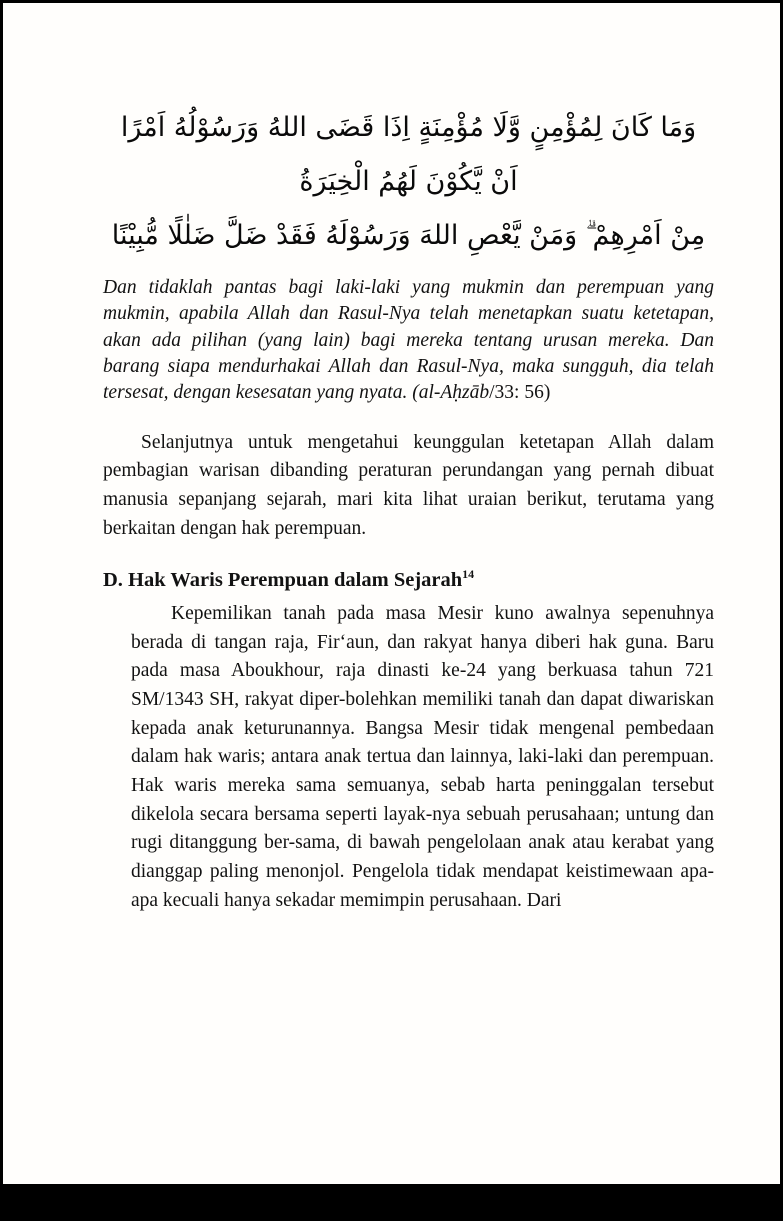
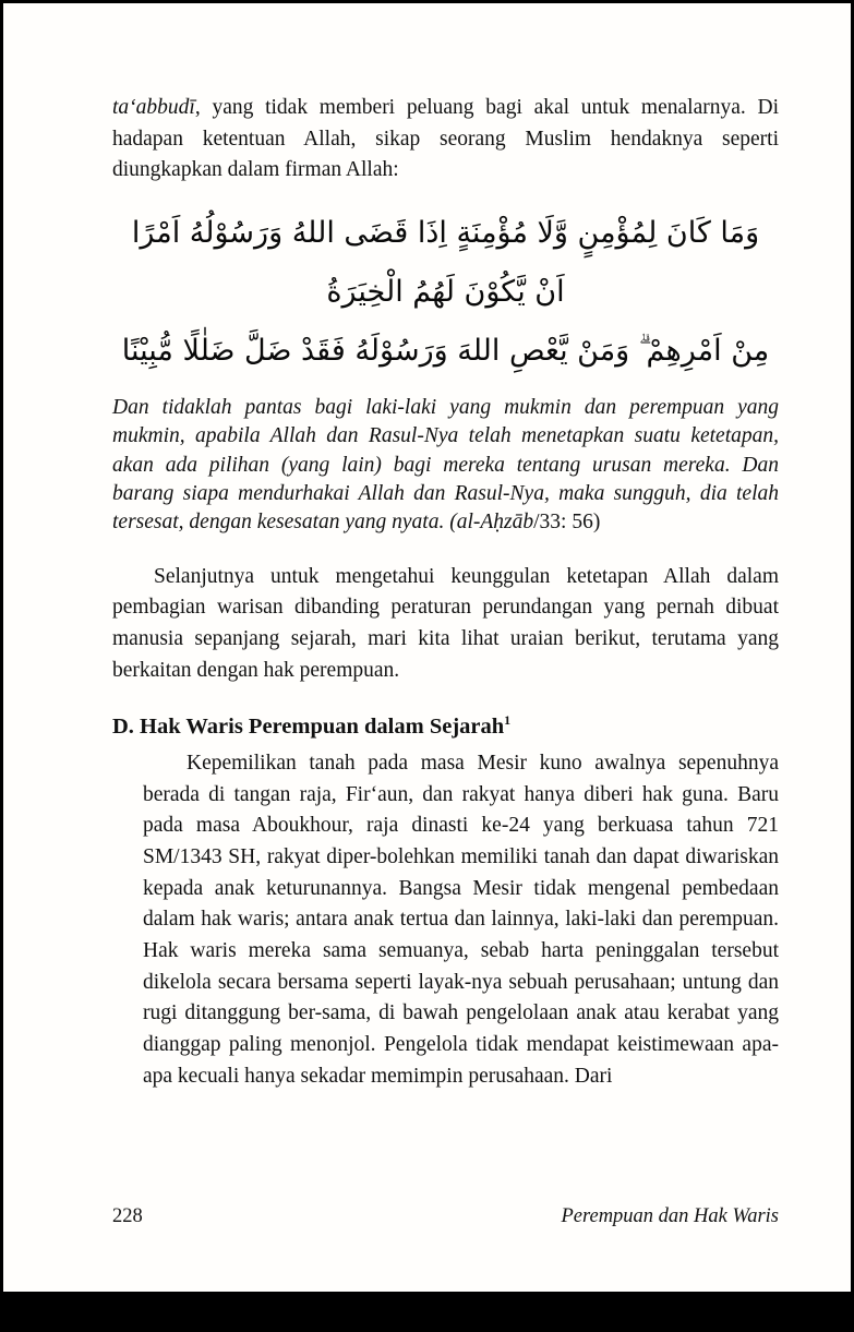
+ ta‘abbudī, yang tidak memberi peluang bagi akal untuk menalarnya. Di hadapan ketentuan Allah, sikap seorang Muslim hendaknya seperti diungkapkan dalam firman Allah:
  وَمَا كَانَ لِمُؤْمِنٍ وَّلَا مُؤْمِنَةٍ اِذَا قَضَى اللهُ وَرَسُوْلُهُ اَمْرًا اَنْ يَّكُوْنَ لَهُمُ الْخِيَرَةُ
  مِنْ اَمْرِهِمْ ۗ وَمَنْ يَّعْصِ اللهَ وَرَسُوْلَهُ فَقَدْ ضَلَّ ضَلٰلًا مُّبِيْنًا
  Dan tidaklah pantas bagi laki-laki yang mukmin dan perempuan yang mukmin, apabila Allah dan Rasul-Nya telah menetapkan suatu ketetapan, akan ada pilihan (yang lain) bagi mereka tentang urusan mereka. Dan barang siapa mendurhakai Allah dan Rasul-Nya, maka sungguh, dia telah tersesat, dengan kesesatan yang nyata. (al-Aḥzāb/33: 56)
  Selanjutnya untuk mengetahui keunggulan ketetapan Allah dalam pembagian warisan dibanding peraturan perundangan yang pernah dibuat manusia sepanjang sejarah, mari kita lihat uraian berikut, terutama yang berkaitan dengan hak perempuan.
- D. Hak Waris Perempuan dalam Sejarah14
+ D. Hak Waris Perempuan dalam Sejarah1
  Kepemilikan tanah pada masa Mesir kuno awalnya sepenuhnya berada di tangan raja, Fir‘aun, dan rakyat hanya diberi hak guna. Baru pada masa Aboukhour, raja dinasti ke-24 yang berkuasa tahun 721 SM/1343 SH, rakyat diper-bolehkan memiliki tanah dan dapat diwariskan kepada anak keturunannya. Bangsa Mesir tidak mengenal pembedaan dalam hak waris; antara anak tertua dan lainnya, laki-laki dan perempuan. Hak waris mereka sama semuanya, sebab harta peninggalan tersebut dikelola secara bersama seperti layak-nya sebuah perusahaan; untung dan rugi ditanggung ber-sama, di bawah pengelolaan anak atau kerabat yang dianggap paling menonjol. Pengelola tidak mendapat keistimewaan apa-apa kecuali hanya sekadar memimpin perusahaan. Dari
+ 228
+ Perempuan dan Hak Waris
